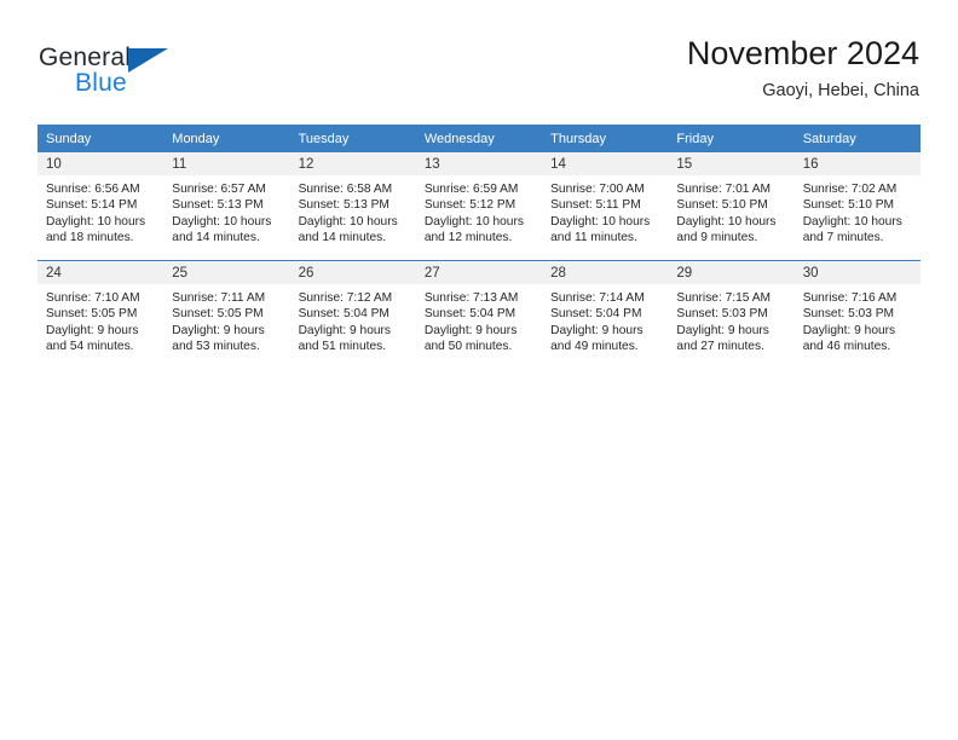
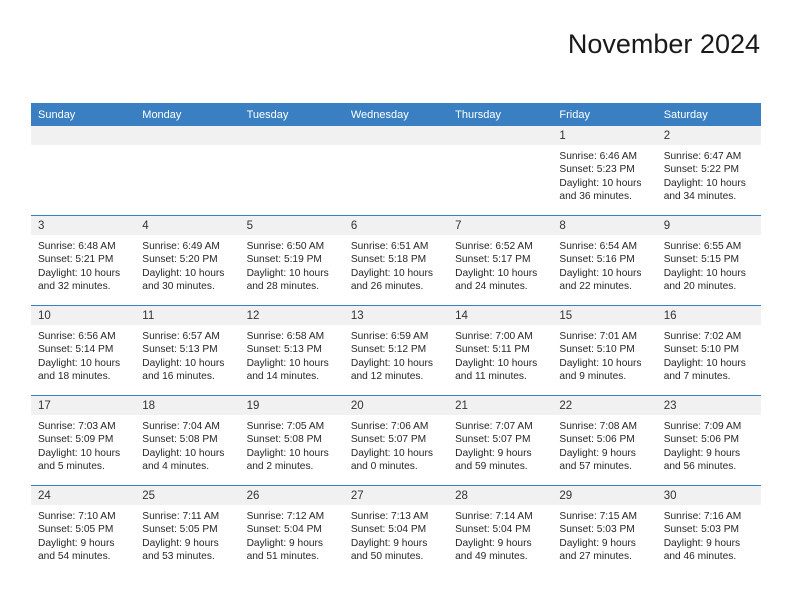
- General
- Blue
  November 2024
- Gaoyi, Hebei, China
  Sunday	Monday	Tuesday	Wednesday	Thursday	Friday	Saturday
+ 					1Sunrise: 6:46 AMSunset: 5:23 PMDaylight: 10 hoursand 36 minutes.	2Sunrise: 6:47 AMSunset: 5:22 PMDaylight: 10 hoursand 34 minutes.
+ 3Sunrise: 6:48 AMSunset: 5:21 PMDaylight: 10 hoursand 32 minutes.	4Sunrise: 6:49 AMSunset: 5:20 PMDaylight: 10 hoursand 30 minutes.	5Sunrise: 6:50 AMSunset: 5:19 PMDaylight: 10 hoursand 28 minutes.	6Sunrise: 6:51 AMSunset: 5:18 PMDaylight: 10 hoursand 26 minutes.	7Sunrise: 6:52 AMSunset: 5:17 PMDaylight: 10 hoursand 24 minutes.	8Sunrise: 6:54 AMSunset: 5:16 PMDaylight: 10 hoursand 22 minutes.	9Sunrise: 6:55 AMSunset: 5:15 PMDaylight: 10 hoursand 20 minutes.
- 10Sunrise: 6:56 AMSunset: 5:14 PMDaylight: 10 hoursand 18 minutes.	11Sunrise: 6:57 AMSunset: 5:13 PMDaylight: 10 hoursand 14 minutes.	12Sunrise: 6:58 AMSunset: 5:13 PMDaylight: 10 hoursand 14 minutes.	13Sunrise: 6:59 AMSunset: 5:12 PMDaylight: 10 hoursand 12 minutes.	14Sunrise: 7:00 AMSunset: 5:11 PMDaylight: 10 hoursand 11 minutes.	15Sunrise: 7:01 AMSunset: 5:10 PMDaylight: 10 hoursand 9 minutes.	16Sunrise: 7:02 AMSunset: 5:10 PMDaylight: 10 hoursand 7 minutes.
+ 10Sunrise: 6:56 AMSunset: 5:14 PMDaylight: 10 hoursand 18 minutes.	11Sunrise: 6:57 AMSunset: 5:13 PMDaylight: 10 hoursand 16 minutes.	12Sunrise: 6:58 AMSunset: 5:13 PMDaylight: 10 hoursand 14 minutes.	13Sunrise: 6:59 AMSunset: 5:12 PMDaylight: 10 hoursand 12 minutes.	14Sunrise: 7:00 AMSunset: 5:11 PMDaylight: 10 hoursand 11 minutes.	15Sunrise: 7:01 AMSunset: 5:10 PMDaylight: 10 hoursand 9 minutes.	16Sunrise: 7:02 AMSunset: 5:10 PMDaylight: 10 hoursand 7 minutes.
+ 17Sunrise: 7:03 AMSunset: 5:09 PMDaylight: 10 hoursand 5 minutes.	18Sunrise: 7:04 AMSunset: 5:08 PMDaylight: 10 hoursand 4 minutes.	19Sunrise: 7:05 AMSunset: 5:08 PMDaylight: 10 hoursand 2 minutes.	20Sunrise: 7:06 AMSunset: 5:07 PMDaylight: 10 hoursand 0 minutes.	21Sunrise: 7:07 AMSunset: 5:07 PMDaylight: 9 hoursand 59 minutes.	22Sunrise: 7:08 AMSunset: 5:06 PMDaylight: 9 hoursand 57 minutes.	23Sunrise: 7:09 AMSunset: 5:06 PMDaylight: 9 hoursand 56 minutes.
  24Sunrise: 7:10 AMSunset: 5:05 PMDaylight: 9 hoursand 54 minutes.	25Sunrise: 7:11 AMSunset: 5:05 PMDaylight: 9 hoursand 53 minutes.	26Sunrise: 7:12 AMSunset: 5:04 PMDaylight: 9 hoursand 51 minutes.	27Sunrise: 7:13 AMSunset: 5:04 PMDaylight: 9 hoursand 50 minutes.	28Sunrise: 7:14 AMSunset: 5:04 PMDaylight: 9 hoursand 49 minutes.	29Sunrise: 7:15 AMSunset: 5:03 PMDaylight: 9 hoursand 27 minutes.	30Sunrise: 7:16 AMSunset: 5:03 PMDaylight: 9 hoursand 46 minutes.
